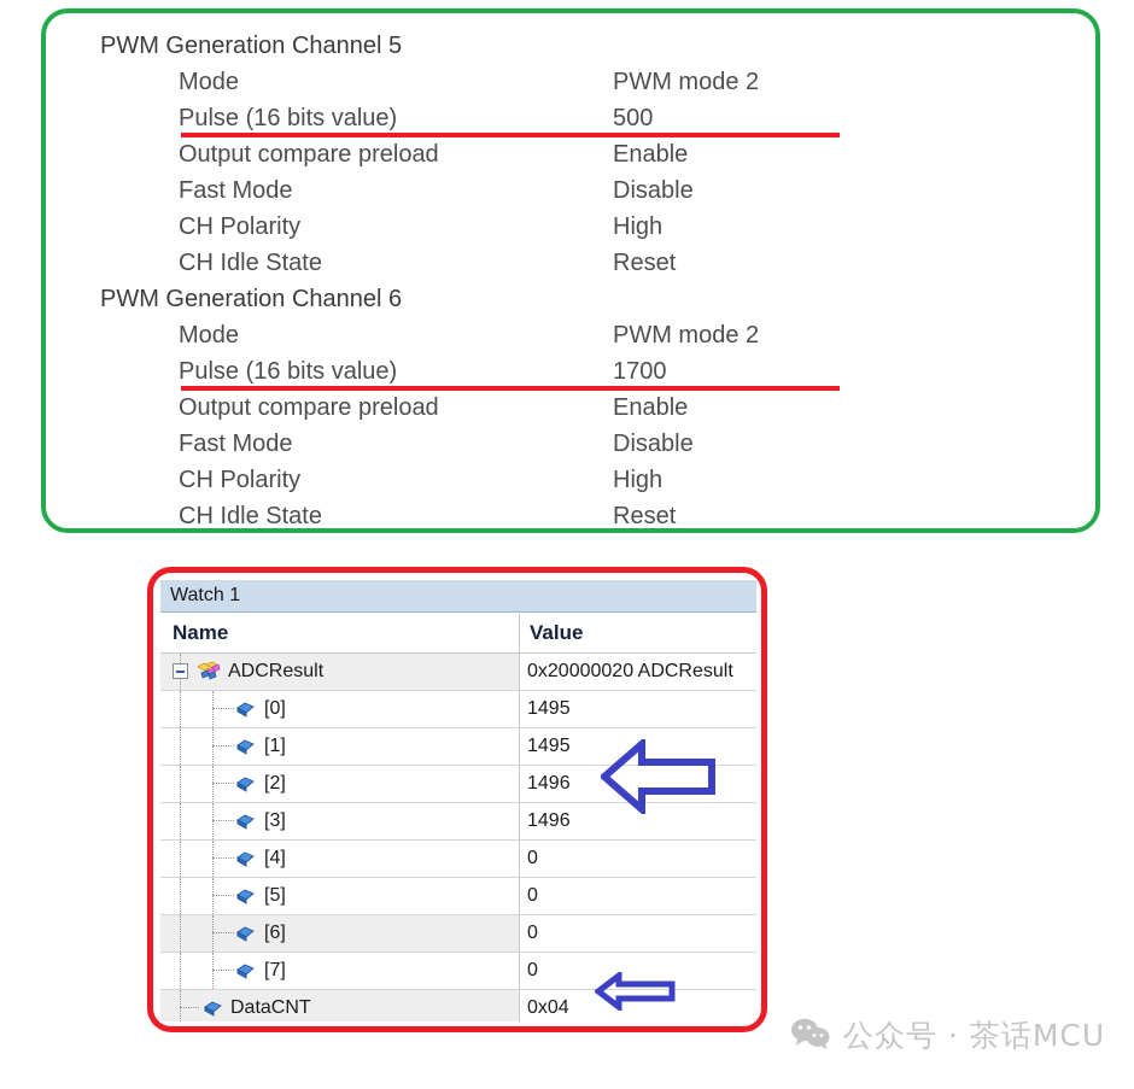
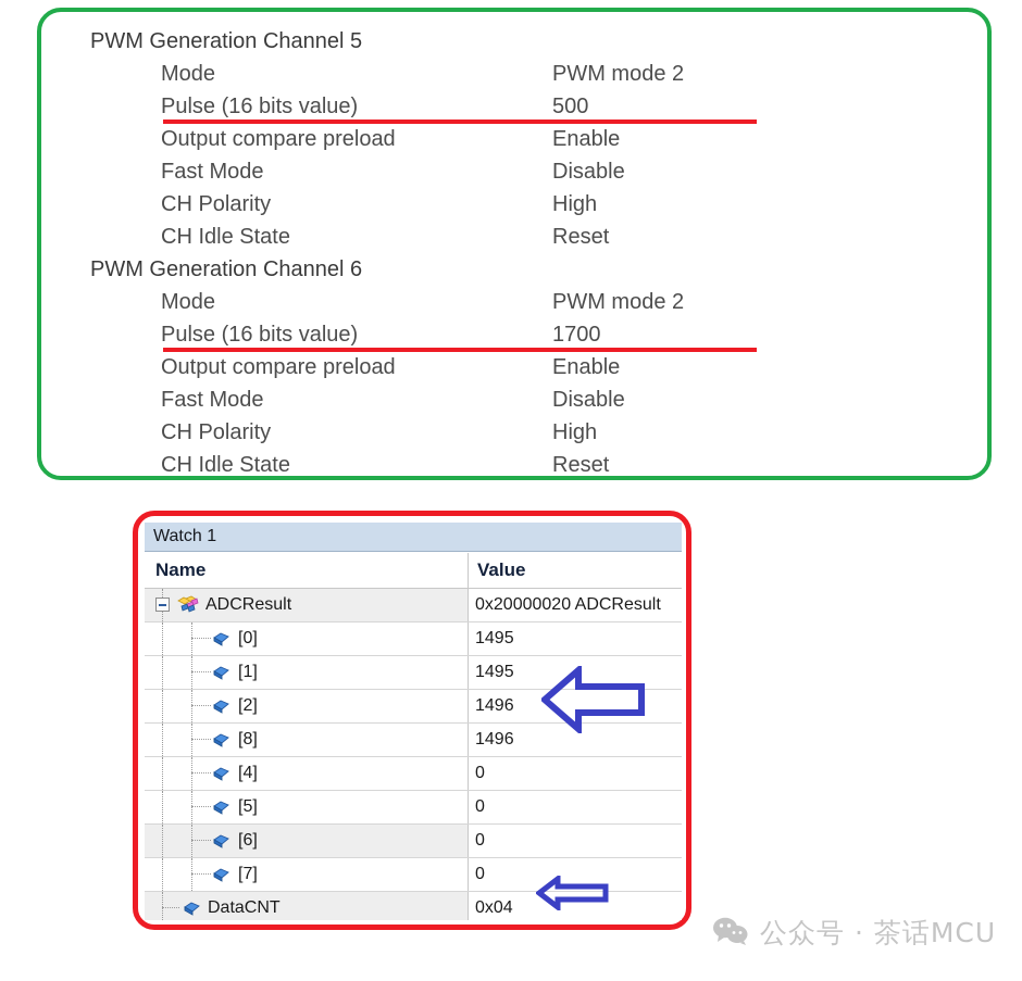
  PWM Generation Channel 5
  Mode
  PWM mode 2
  Pulse (16 bits value)
  500
  Output compare preload
  Enable
  Fast Mode
  Disable
  CH Polarity
  High
  CH Idle State
  Reset
  PWM Generation Channel 6
  Mode
  PWM mode 2
  Pulse (16 bits value)
  1700
  Output compare preload
  Enable
  Fast Mode
  Disable
  CH Polarity
  High
  CH Idle State
  Reset
  Watch 1
  Name
  Value
  ADCResult
  0x20000020 ADCResult
  [0]
  1495
  [1]
  1495
  [2]
  1496
- [3]
+ [8]
  1496
  [4]
  0
  [5]
  0
  [6]
  0
  [7]
  0
  DataCNT
  0x04
  公众号 · 茶话MCU
